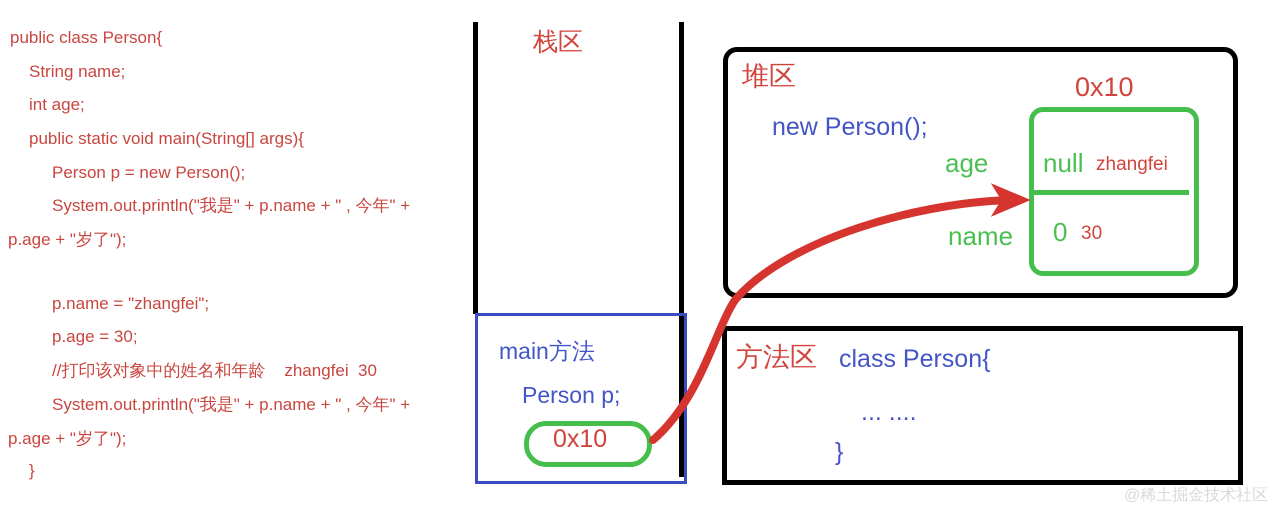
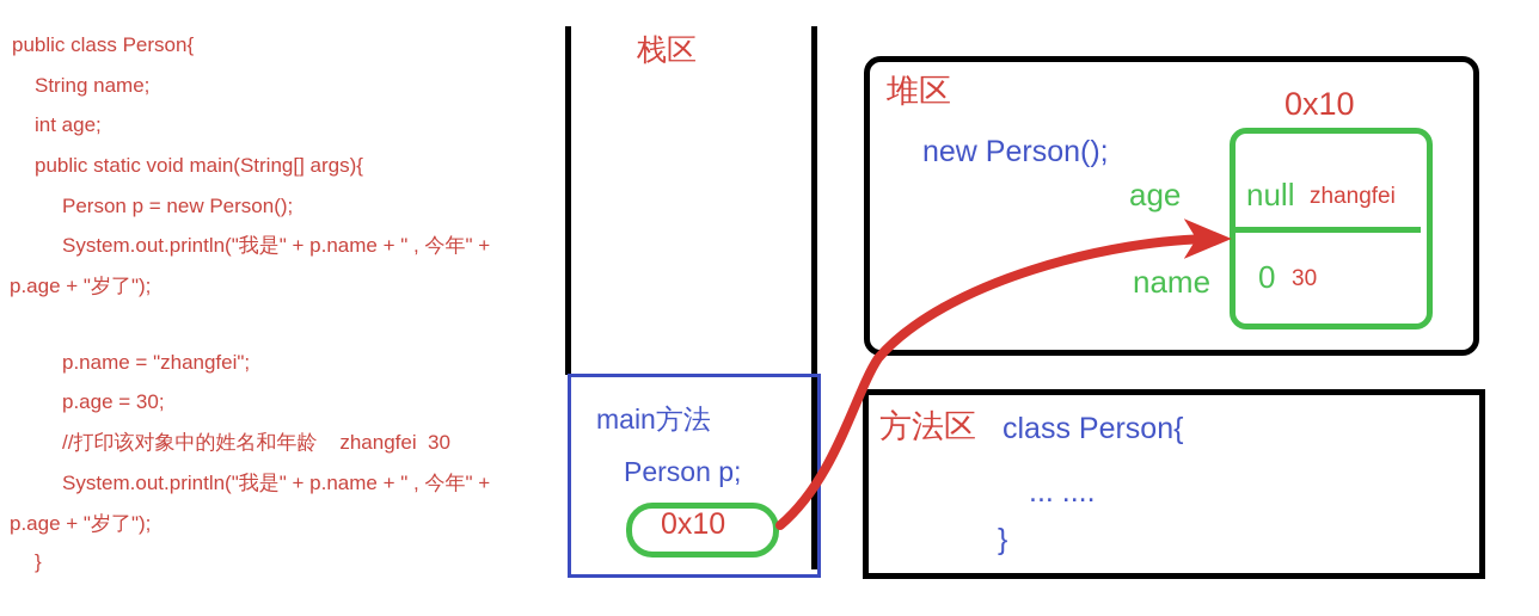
  public class Person{
  String name;
  int age;
  public static void main(String[] args){
  Person p = new Person();
  System.out.println("我是" + p.name + " , 今年" +
  p.age + "岁了");
  p.name = "zhangfei";
  p.age = 30;
  //打印该对象中的姓名和年龄 zhangfei 30
  System.out.println("我是" + p.name + " , 今年" +
  p.age + "岁了");
  }
  栈区
  main方法
  Person p;
  0x10
  堆区
  new Person();
  0x10
  age
  null
  zhangfei
  name
  0
  30
  方法区
  class Person{
  ... ....
  }
- @稀土掘金技术社区
